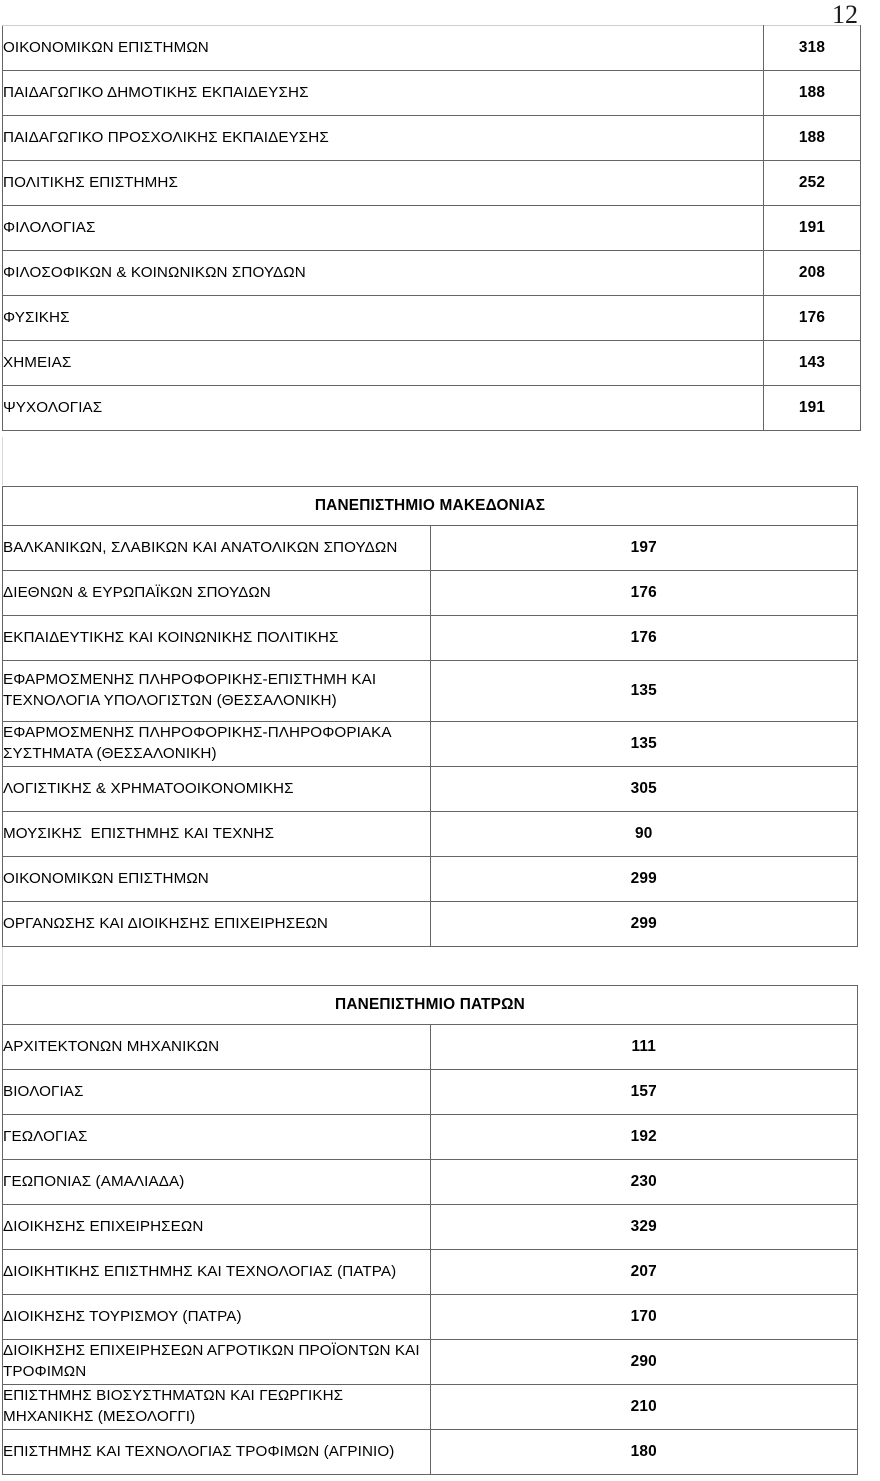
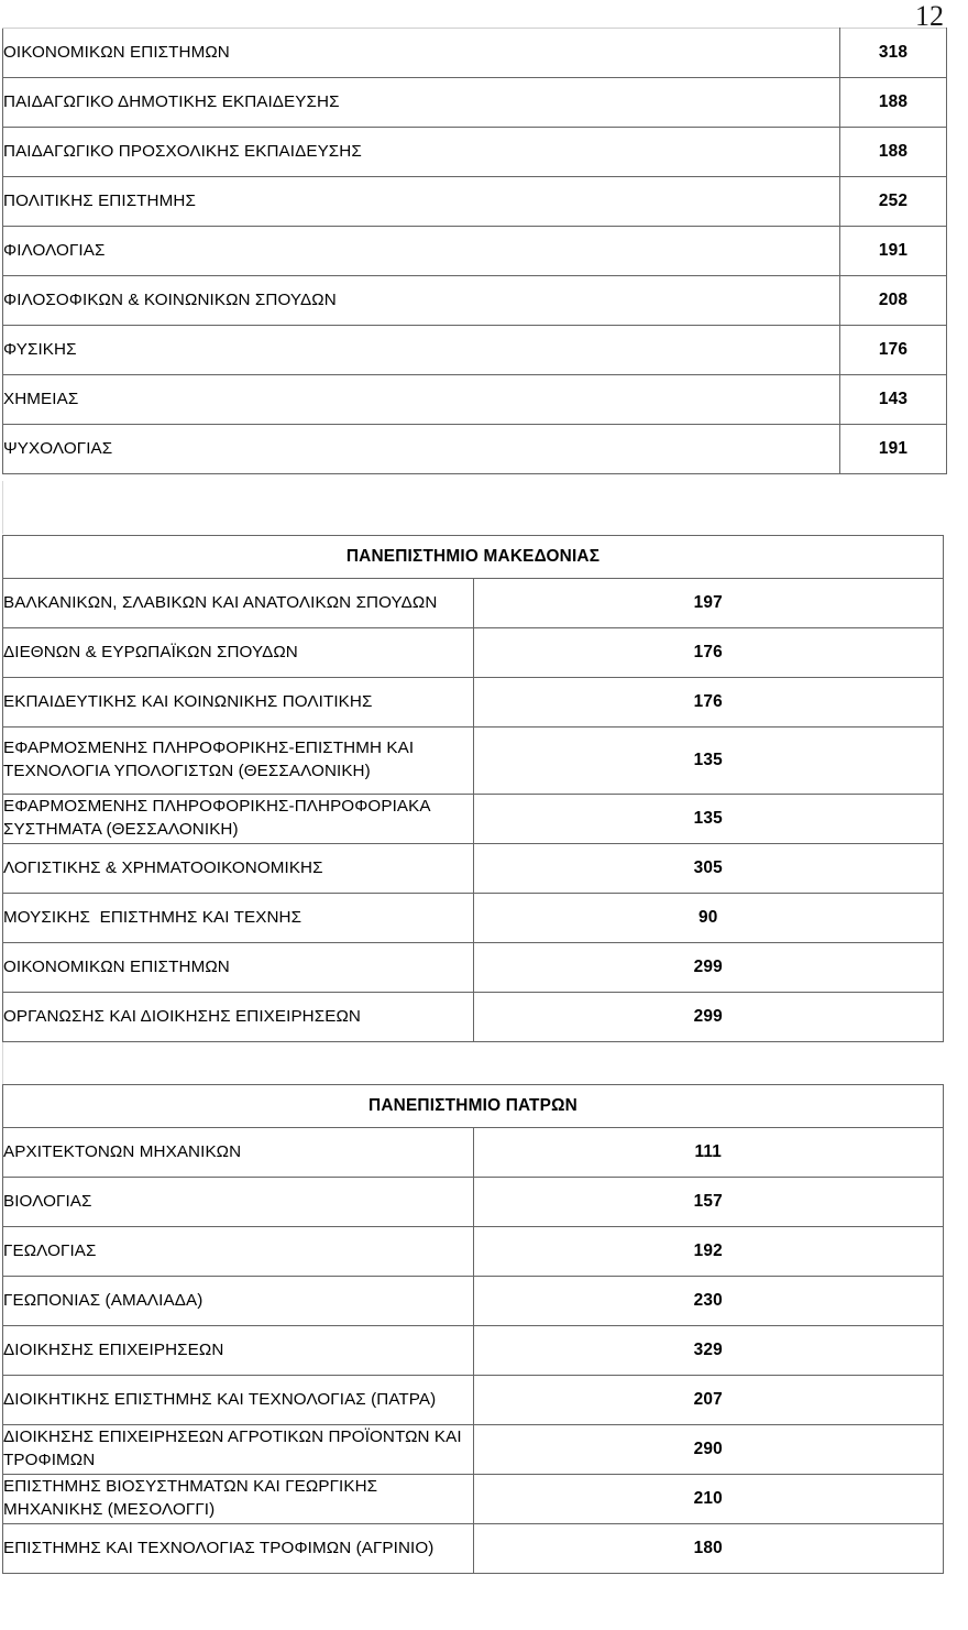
  12
  ΟΙΚΟΝΟΜΙΚΩΝ ΕΠΙΣΤΗΜΩΝ	318
  ΠΑΙΔΑΓΩΓΙΚΟ ΔΗΜΟΤΙΚΗΣ ΕΚΠΑΙΔΕΥΣΗΣ	188
  ΠΑΙΔΑΓΩΓΙΚΟ ΠΡΟΣΧΟΛΙΚΗΣ ΕΚΠΑΙΔΕΥΣΗΣ	188
  ΠΟΛΙΤΙΚΗΣ ΕΠΙΣΤΗΜΗΣ	252
  ΦΙΛΟΛΟΓΙΑΣ	191
  ΦΙΛΟΣΟΦΙΚΩΝ & ΚΟΙΝΩΝΙΚΩΝ ΣΠΟΥΔΩΝ	208
  ΦΥΣΙΚΗΣ	176
  ΧΗΜΕΙΑΣ	143
  ΨΥΧΟΛΟΓΙΑΣ	191
  ΠΑΝΕΠΙΣΤΗΜΙΟ ΜΑΚΕΔΟΝΙΑΣ
  ΒΑΛΚΑΝΙΚΩΝ, ΣΛΑΒΙΚΩΝ ΚΑΙ ΑΝΑΤΟΛΙΚΩΝ ΣΠΟΥΔΩΝ	197
  ΔΙΕΘΝΩΝ & ΕΥΡΩΠΑΪΚΩΝ ΣΠΟΥΔΩΝ	176
  ΕΚΠΑΙΔΕΥΤΙΚΗΣ ΚΑΙ ΚΟΙΝΩΝΙΚΗΣ ΠΟΛΙΤΙΚΗΣ	176
  ΕΦΑΡΜΟΣΜΕΝΗΣ ΠΛΗΡΟΦΟΡΙΚΗΣ-ΕΠΙΣΤΗΜΗ ΚΑΙ ΤΕΧΝΟΛΟΓΙΑ ΥΠΟΛΟΓΙΣΤΩΝ (ΘΕΣΣΑΛΟΝΙΚΗ)	135
  ΕΦΑΡΜΟΣΜΕΝΗΣ ΠΛΗΡΟΦΟΡΙΚΗΣ-ΠΛΗΡΟΦΟΡΙΑΚΑ ΣΥΣΤΗΜΑΤΑ (ΘΕΣΣΑΛΟΝΙΚΗ)	135
  ΛΟΓΙΣΤΙΚΗΣ & ΧΡΗΜΑΤΟΟΙΚΟΝΟΜΙΚΗΣ	305
  ΜΟΥΣΙΚΗΣ ΕΠΙΣΤΗΜΗΣ ΚΑΙ ΤΕΧΝΗΣ	90
  ΟΙΚΟΝΟΜΙΚΩΝ ΕΠΙΣΤΗΜΩΝ	299
  ΟΡΓΑΝΩΣΗΣ ΚΑΙ ΔΙΟΙΚΗΣΗΣ ΕΠΙΧΕΙΡΗΣΕΩΝ	299
  ΠΑΝΕΠΙΣΤΗΜΙΟ ΠΑΤΡΩΝ
  ΑΡΧΙΤΕΚΤΟΝΩΝ ΜΗΧΑΝΙΚΩΝ	111
  ΒΙΟΛΟΓΙΑΣ	157
  ΓΕΩΛΟΓΙΑΣ	192
  ΓΕΩΠΟΝΙΑΣ (ΑΜΑΛΙΑΔΑ)	230
  ΔΙΟΙΚΗΣΗΣ ΕΠΙΧΕΙΡΗΣΕΩΝ	329
  ΔΙΟΙΚΗΤΙΚΗΣ ΕΠΙΣΤΗΜΗΣ ΚΑΙ ΤΕΧΝΟΛΟΓΙΑΣ (ΠΑΤΡΑ)	207
- ΔΙΟΙΚΗΣΗΣ ΤΟΥΡΙΣΜΟΥ (ΠΑΤΡΑ)	170
  ΔΙΟΙΚΗΣΗΣ ΕΠΙΧΕΙΡΗΣΕΩΝ ΑΓΡΟΤΙΚΩΝ ΠΡΟΪΟΝΤΩΝ ΚΑΙ ΤΡΟΦΙΜΩΝ	290
  ΕΠΙΣΤΗΜΗΣ ΒΙΟΣΥΣΤΗΜΑΤΩΝ ΚΑΙ ΓΕΩΡΓΙΚΗΣ ΜΗΧΑΝΙΚΗΣ (ΜΕΣΟΛΟΓΓΙ)	210
  ΕΠΙΣΤΗΜΗΣ ΚΑΙ ΤΕΧΝΟΛΟΓΙΑΣ ΤΡΟΦΙΜΩΝ (ΑΓΡΙΝΙΟ)	180
